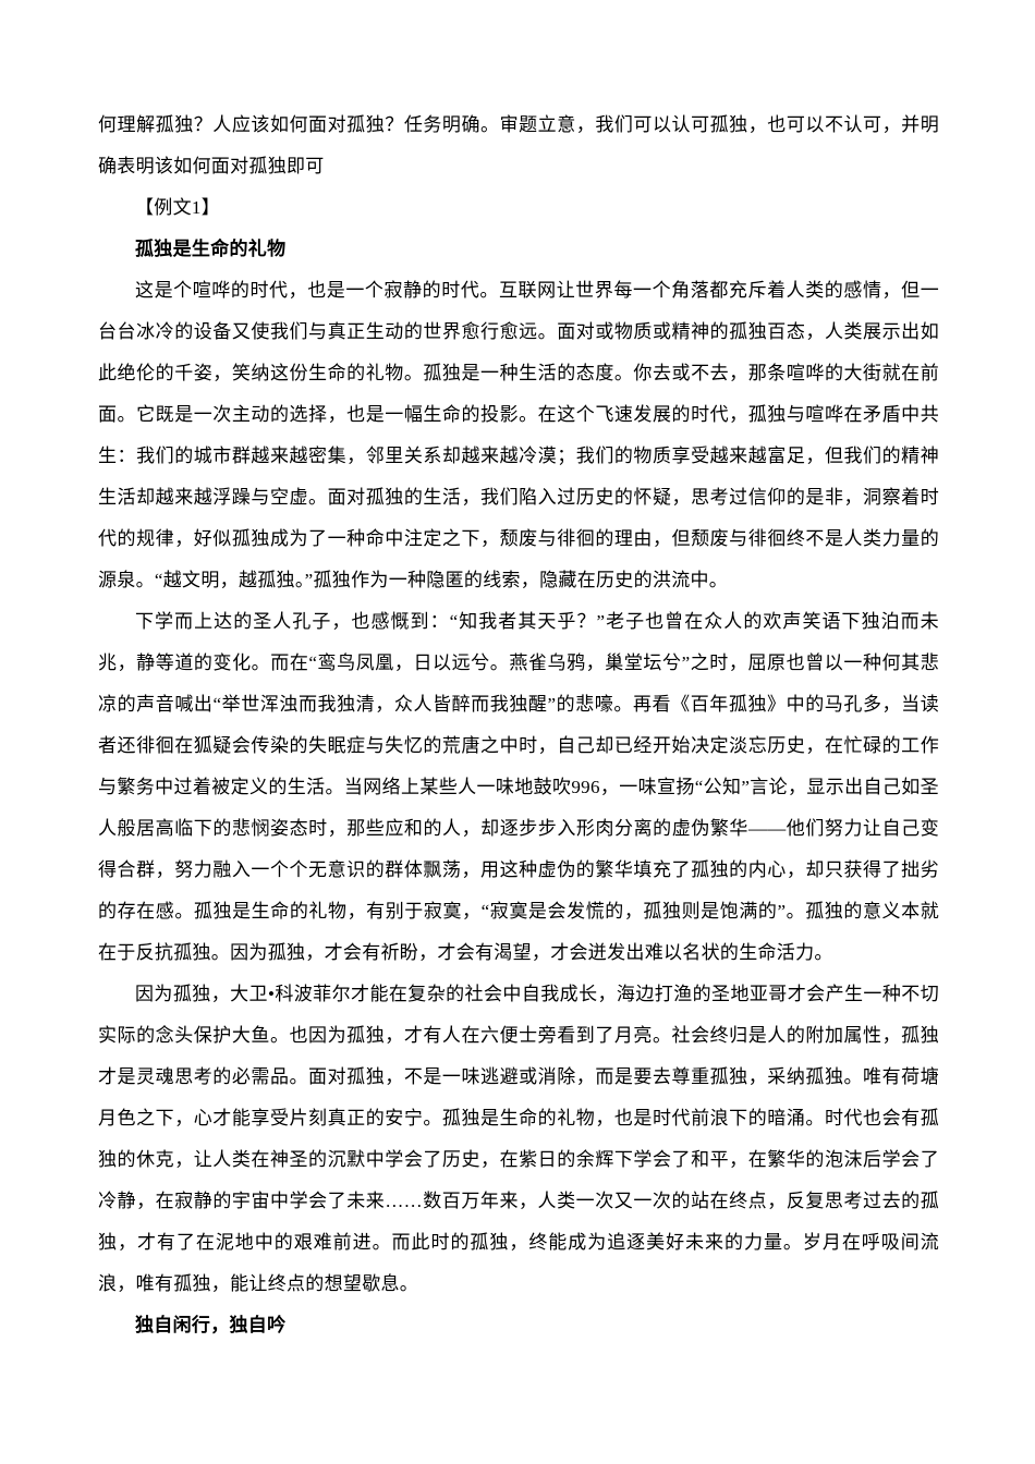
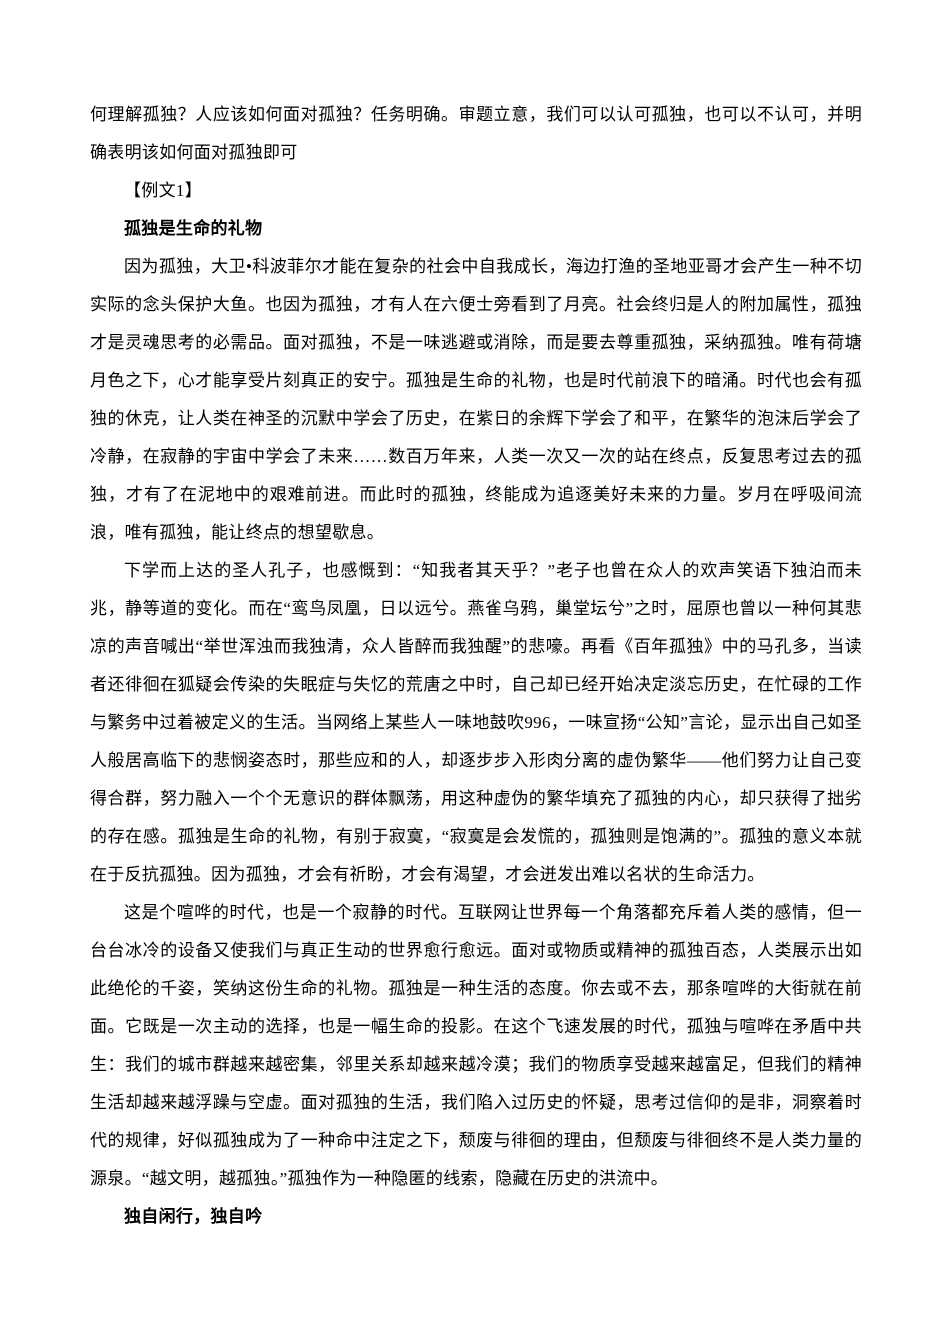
  何理解孤独？人应该如何面对孤独？任务明确。审题立意，我们可以认可孤独，也可以不认可，并明确表明该如何面对孤独即可
  【例文1】
  孤独是生命的礼物
- 这是个喧哗的时代，也是一个寂静的时代。互联网让世界每一个角落都充斥着人类的感情，但一台台冰冷的设备又使我们与真正生动的世界愈行愈远。面对或物质或精神的孤独百态，人类展示出如此绝伦的千姿，笑纳这份生命的礼物。孤独是一种生活的态度。你去或不去，那条喧哗的大街就在前面。它既是一次主动的选择，也是一幅生命的投影。在这个飞速发展的时代，孤独与喧哗在矛盾中共生：我们的城市群越来越密集，邻里关系却越来越冷漠；我们的物质享受越来越富足，但我们的精神生活却越来越浮躁与空虚。面对孤独的生活，我们陷入过历史的怀疑，思考过信仰的是非，洞察着时代的规律，好似孤独成为了一种命中注定之下，颓废与徘徊的理由，但颓废与徘徊终不是人类力量的源泉。“越文明，越孤独。”孤独作为一种隐匿的线索，隐藏在历史的洪流中。
+ 因为孤独，大卫•科波菲尔才能在复杂的社会中自我成长，海边打渔的圣地亚哥才会产生一种不切实际的念头保护大鱼。也因为孤独，才有人在六便士旁看到了月亮。社会终归是人的附加属性，孤独才是灵魂思考的必需品。面对孤独，不是一味逃避或消除，而是要去尊重孤独，采纳孤独。唯有荷塘月色之下，心才能享受片刻真正的安宁。孤独是生命的礼物，也是时代前浪下的暗涌。时代也会有孤独的休克，让人类在神圣的沉默中学会了历史，在紫日的余辉下学会了和平，在繁华的泡沫后学会了冷静，在寂静的宇宙中学会了未来……数百万年来，人类一次又一次的站在终点，反复思考过去的孤独，才有了在泥地中的艰难前进。而此时的孤独，终能成为追逐美好未来的力量。岁月在呼吸间流浪，唯有孤独，能让终点的想望歇息。
  下学而上达的圣人孔子，也感慨到：“知我者其天乎？”老子也曾在众人的欢声笑语下独泊而未兆，静等道的变化。而在“鸾鸟凤凰，日以远兮。燕雀乌鸦，巢堂坛兮”之时，屈原也曾以一种何其悲凉的声音喊出“举世浑浊而我独清，众人皆醉而我独醒”的悲嚎。再看《百年孤独》中的马孔多，当读者还徘徊在狐疑会传染的失眠症与失忆的荒唐之中时，自己却已经开始决定淡忘历史，在忙碌的工作与繁务中过着被定义的生活。当网络上某些人一味地鼓吹996，一味宣扬“公知”言论，显示出自己如圣人般居高临下的悲悯姿态时，那些应和的人，却逐步步入形肉分离的虚伪繁华——他们努力让自己变得合群，努力融入一个个无意识的群体飘荡，用这种虚伪的繁华填充了孤独的内心，却只获得了拙劣的存在感。孤独是生命的礼物，有别于寂寞，“寂寞是会发慌的，孤独则是饱满的”。孤独的意义本就在于反抗孤独。因为孤独，才会有祈盼，才会有渴望，才会迸发出难以名状的生命活力。
- 因为孤独，大卫•科波菲尔才能在复杂的社会中自我成长，海边打渔的圣地亚哥才会产生一种不切实际的念头保护大鱼。也因为孤独，才有人在六便士旁看到了月亮。社会终归是人的附加属性，孤独才是灵魂思考的必需品。面对孤独，不是一味逃避或消除，而是要去尊重孤独，采纳孤独。唯有荷塘月色之下，心才能享受片刻真正的安宁。孤独是生命的礼物，也是时代前浪下的暗涌。时代也会有孤独的休克，让人类在神圣的沉默中学会了历史，在紫日的余辉下学会了和平，在繁华的泡沫后学会了冷静，在寂静的宇宙中学会了未来……数百万年来，人类一次又一次的站在终点，反复思考过去的孤独，才有了在泥地中的艰难前进。而此时的孤独，终能成为追逐美好未来的力量。岁月在呼吸间流浪，唯有孤独，能让终点的想望歇息。
+ 这是个喧哗的时代，也是一个寂静的时代。互联网让世界每一个角落都充斥着人类的感情，但一台台冰冷的设备又使我们与真正生动的世界愈行愈远。面对或物质或精神的孤独百态，人类展示出如此绝伦的千姿，笑纳这份生命的礼物。孤独是一种生活的态度。你去或不去，那条喧哗的大街就在前面。它既是一次主动的选择，也是一幅生命的投影。在这个飞速发展的时代，孤独与喧哗在矛盾中共生：我们的城市群越来越密集，邻里关系却越来越冷漠；我们的物质享受越来越富足，但我们的精神生活却越来越浮躁与空虚。面对孤独的生活，我们陷入过历史的怀疑，思考过信仰的是非，洞察着时代的规律，好似孤独成为了一种命中注定之下，颓废与徘徊的理由，但颓废与徘徊终不是人类力量的源泉。“越文明，越孤独。”孤独作为一种隐匿的线索，隐藏在历史的洪流中。
  独自闲行，独自吟
